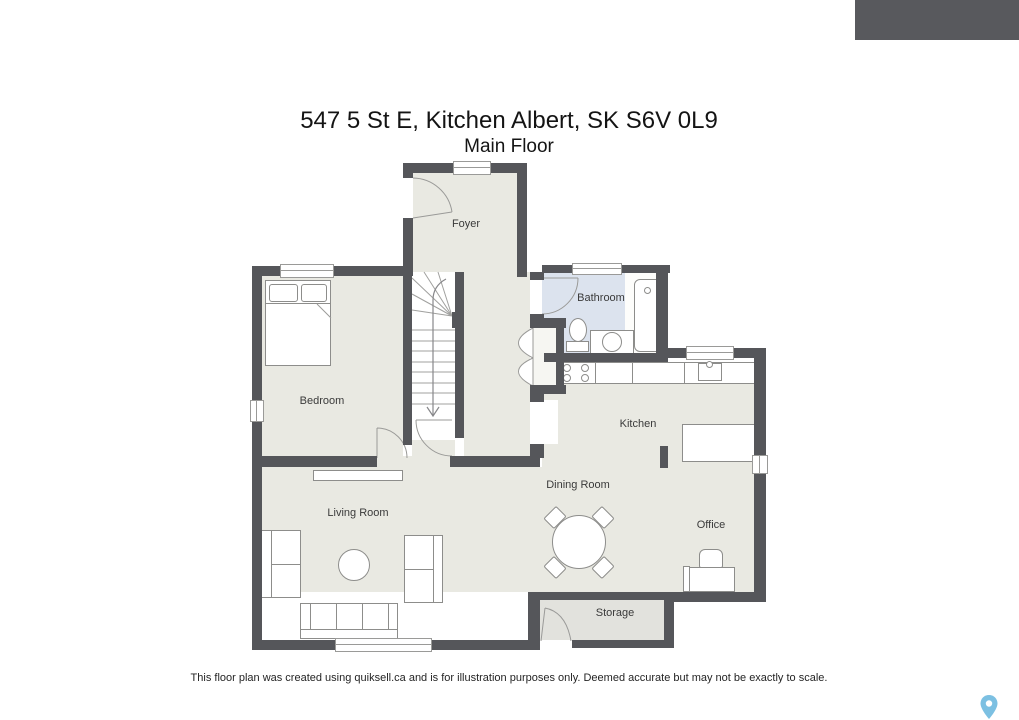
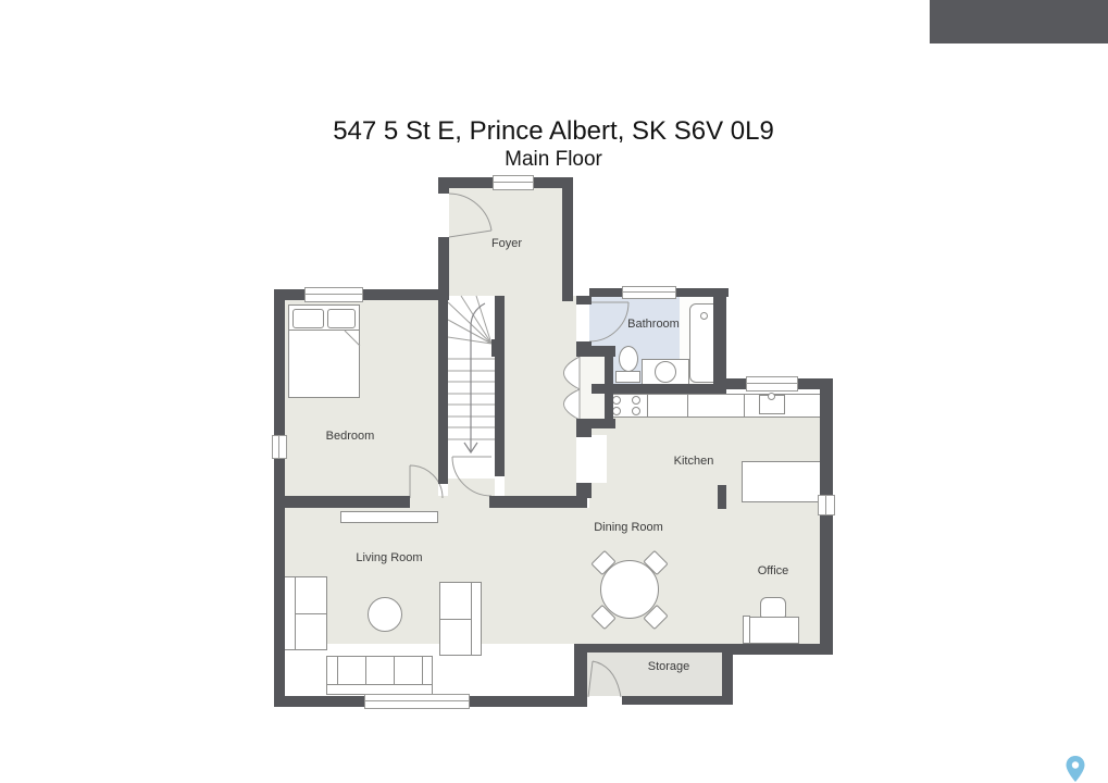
- 547 5 St E, Kitchen Albert, SK S6V 0L9
+ 547 5 St E, Prince Albert, SK S6V 0L9
  Main Floor
  Foyer
  Bathroom
  Bedroom
  Kitchen
  Dining Room
  Living Room
  Office
  Storage
- This floor plan was created using quiksell.ca and is for illustration purposes only. Deemed accurate but may not be exactly to scale.
